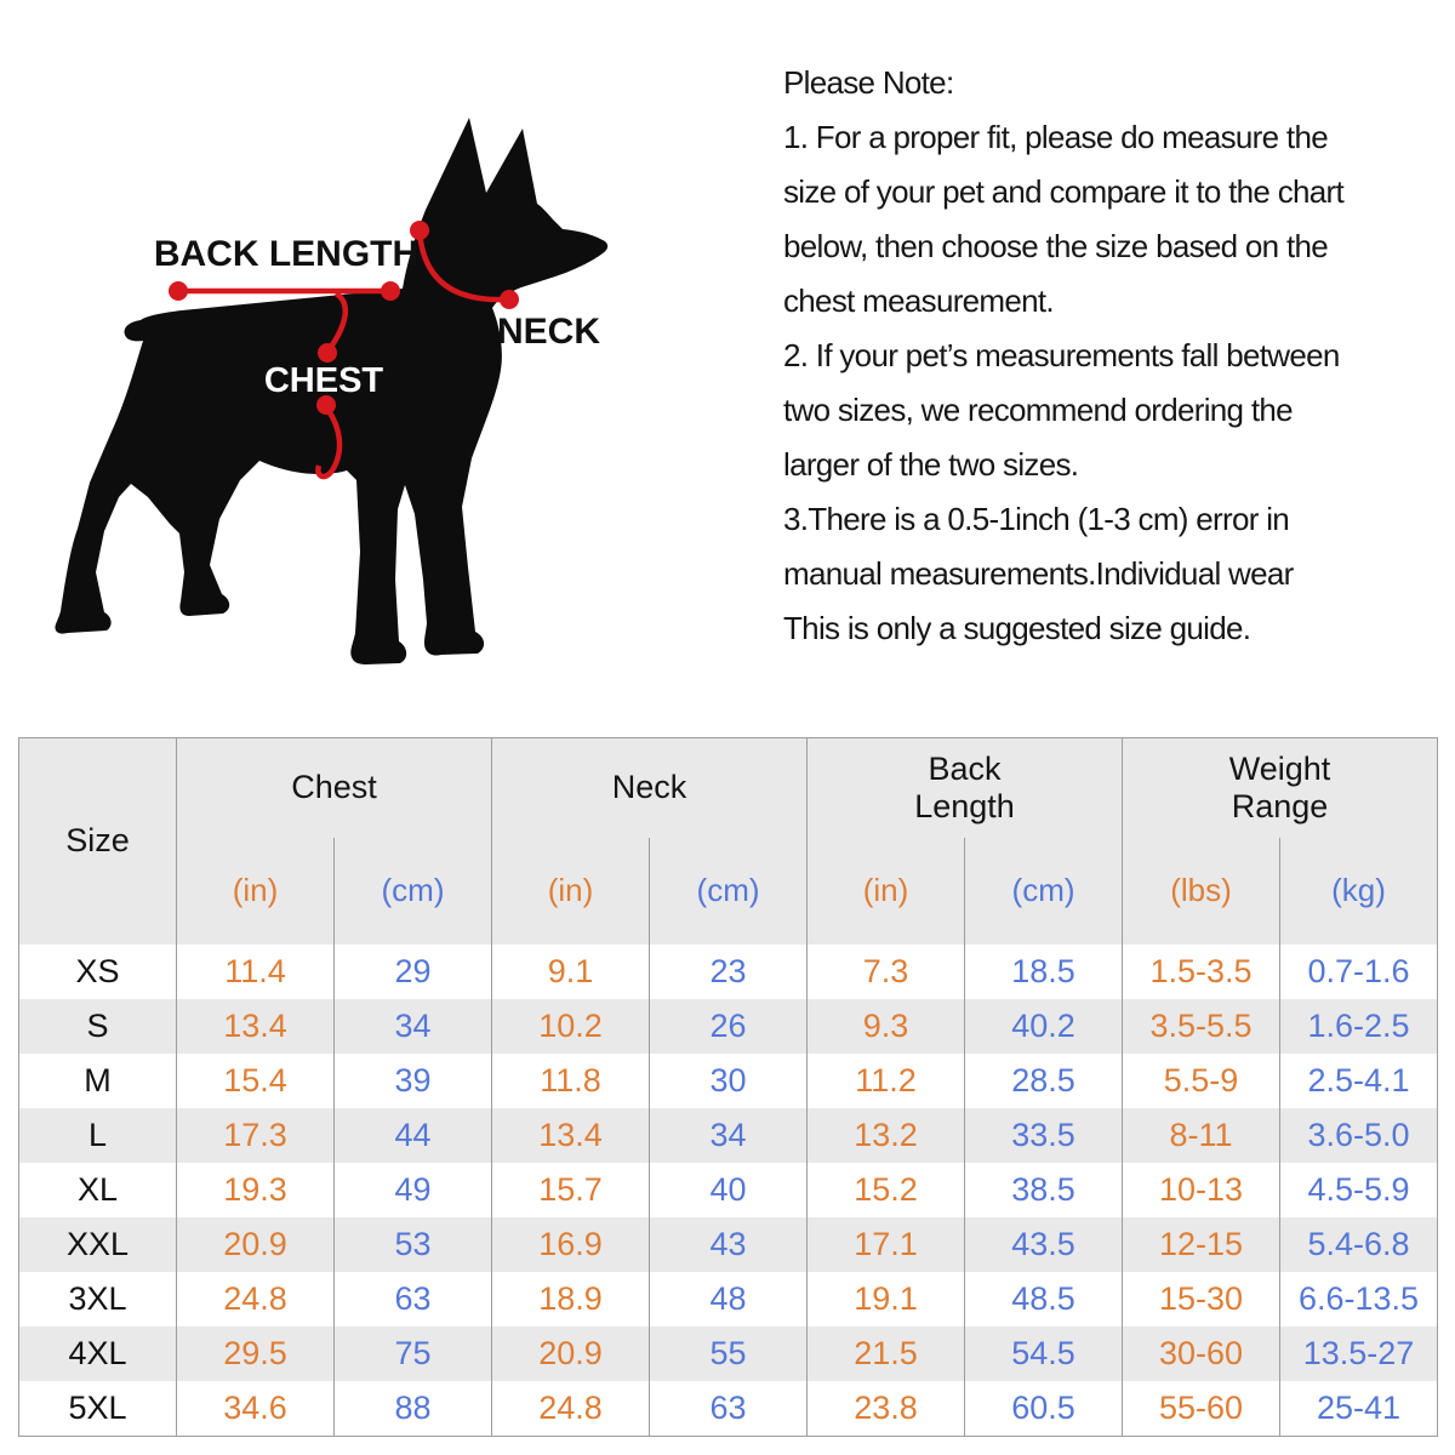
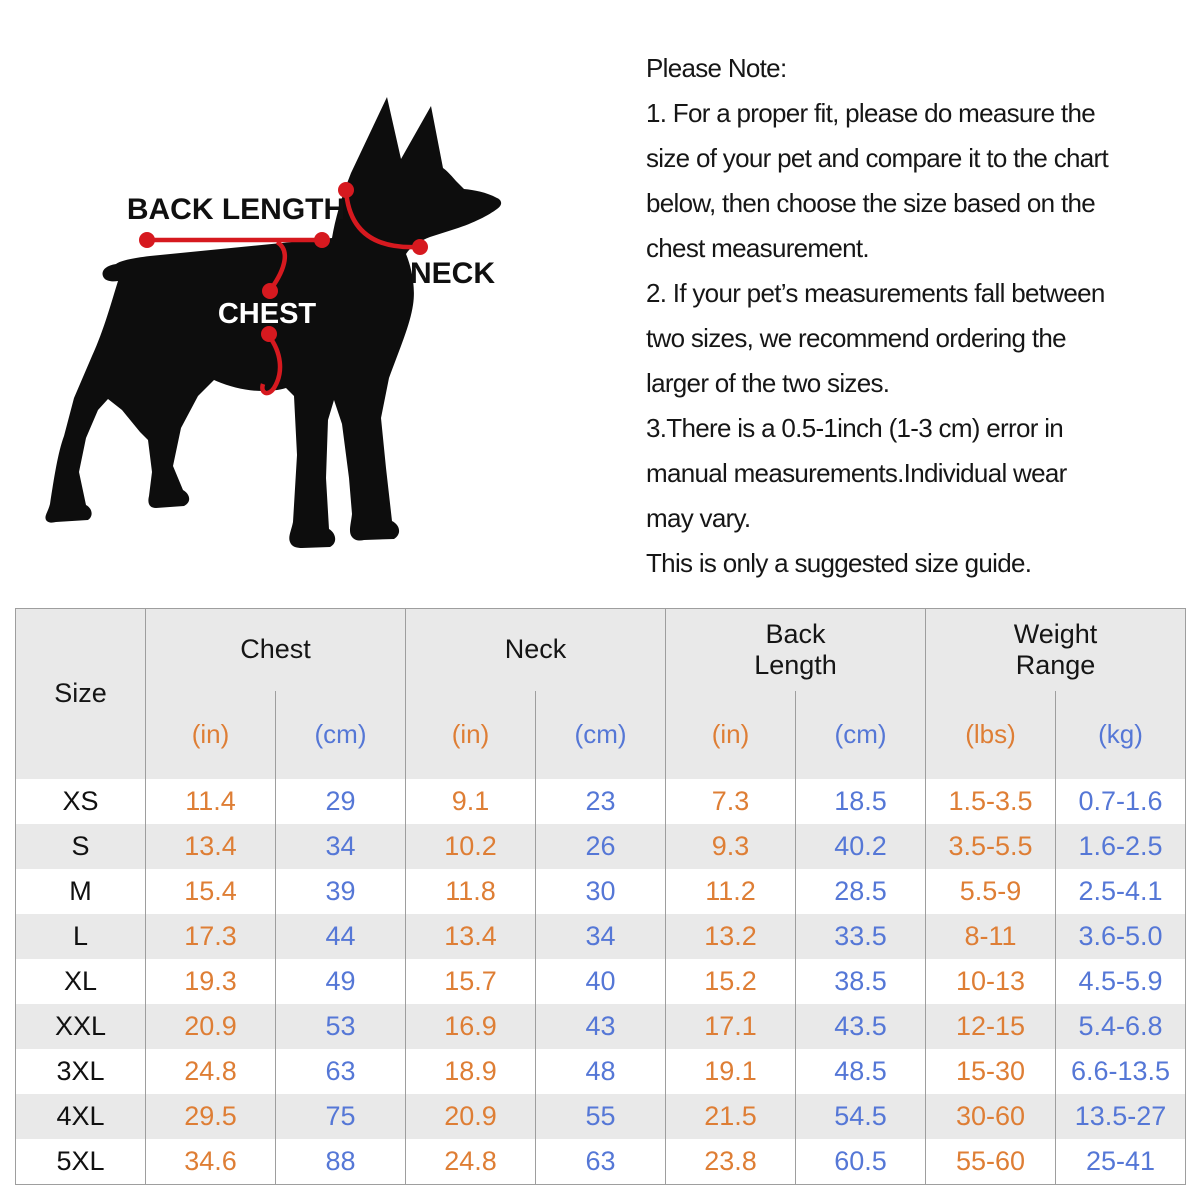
  BACK LENGTH
  NECK
  CHEST
  Please Note:
  1. For a proper fit, please do measure the
  size of your pet and compare it to the chart
  below, then choose the size based on the
  chest measurement.
  2. If your pet’s measurements fall between
  two sizes, we recommend ordering the
  larger of the two sizes.
  3.There is a 0.5-1inch (1-3 cm) error in
  manual measurements.Individual wear
+ may vary.
  This is only a suggested size guide.
  Size	Chest	Neck	Back Length	Weight Range
  (in)	(cm)	(in)	(cm)	(in)	(cm)	(lbs)	(kg)
  XS	11.4	29	9.1	23	7.3	18.5	1.5-3.5	0.7-1.6
  S	13.4	34	10.2	26	9.3	40.2	3.5-5.5	1.6-2.5
  M	15.4	39	11.8	30	11.2	28.5	5.5-9	2.5-4.1
  L	17.3	44	13.4	34	13.2	33.5	8-11	3.6-5.0
  XL	19.3	49	15.7	40	15.2	38.5	10-13	4.5-5.9
  XXL	20.9	53	16.9	43	17.1	43.5	12-15	5.4-6.8
  3XL	24.8	63	18.9	48	19.1	48.5	15-30	6.6-13.5
  4XL	29.5	75	20.9	55	21.5	54.5	30-60	13.5-27
  5XL	34.6	88	24.8	63	23.8	60.5	55-60	25-41
